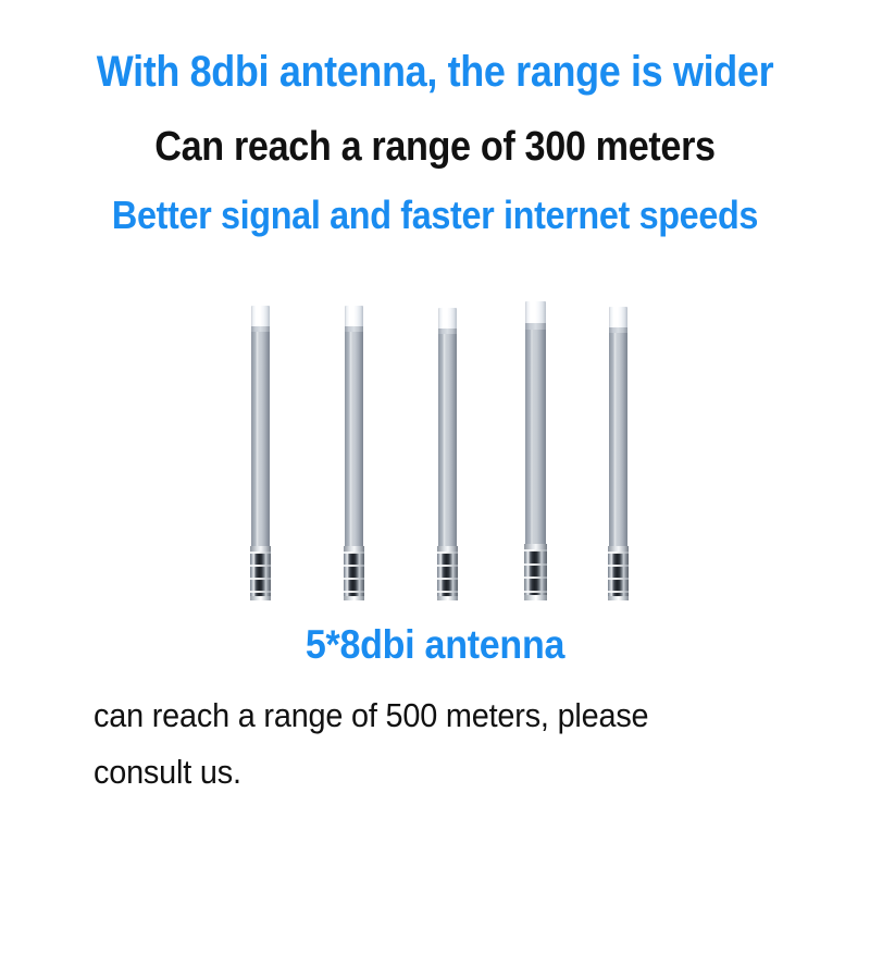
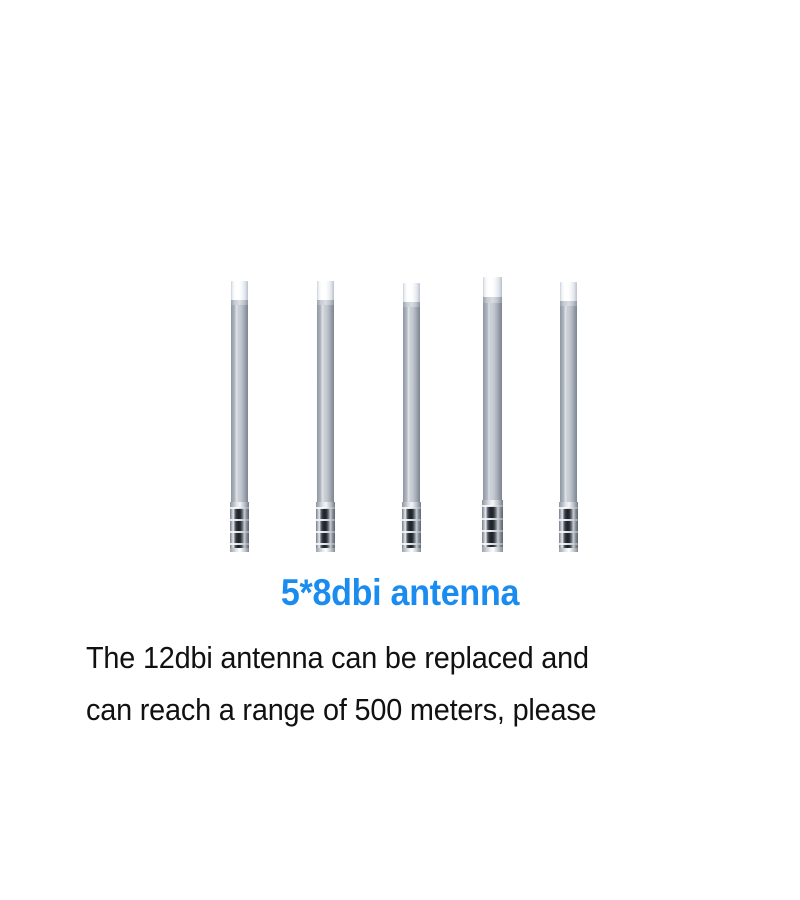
- With 8dbi antenna, the range is wider
- Can reach a range of 300 meters
- Better signal and faster internet speeds
  5*8dbi antenna
+ The 12dbi antenna can be replaced and
  can reach a range of 500 meters, please
- consult us.
